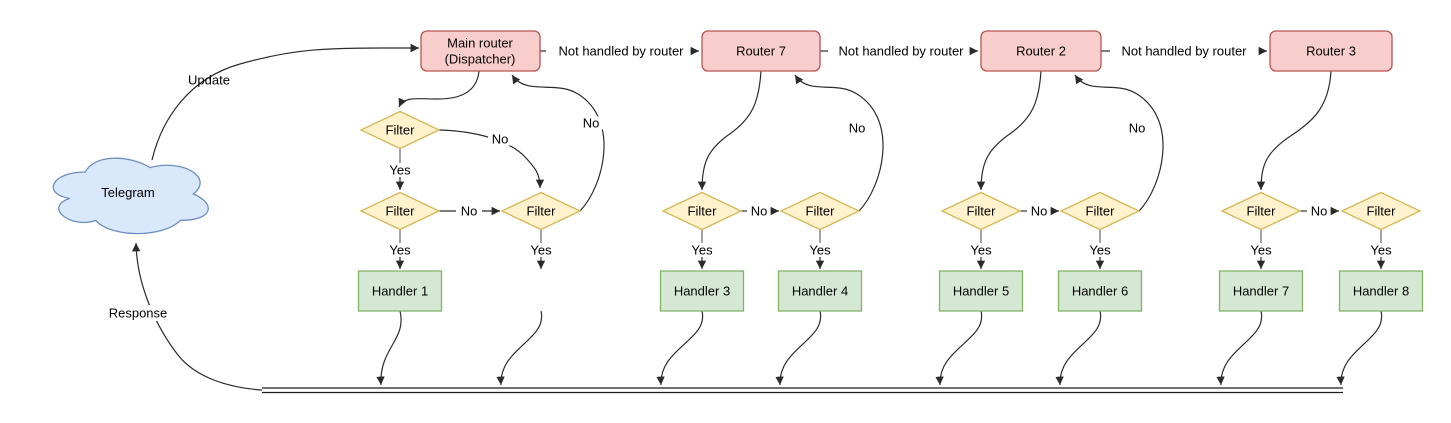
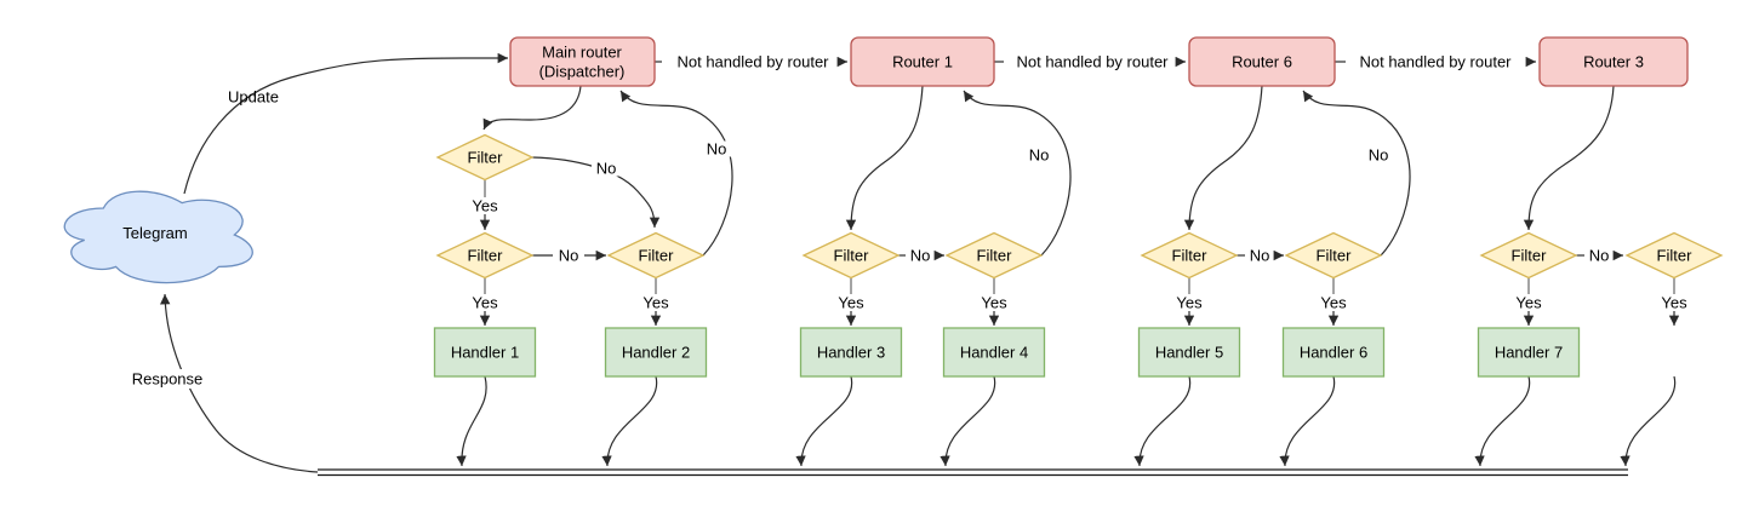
  Telegram
  Main router
  (Dispatcher)
- Router 7
+ Router 1
- Router 2
+ Router 6
  Router 3
  Filter
  Filter
  Filter
  Filter
  Filter
  Filter
  Filter
  Filter
  Filter
  Handler 1
+ Handler 2
  Handler 3
  Handler 4
  Handler 5
  Handler 6
  Handler 7
- Handler 8
  Update
  Response
  Not handled by router
  Not handled by router
  Not handled by router
  Yes
  Yes
  Yes
  Yes
  Yes
  Yes
  Yes
  Yes
  Yes
  No
  No
  No
  No
  No
  No
  No
  No
